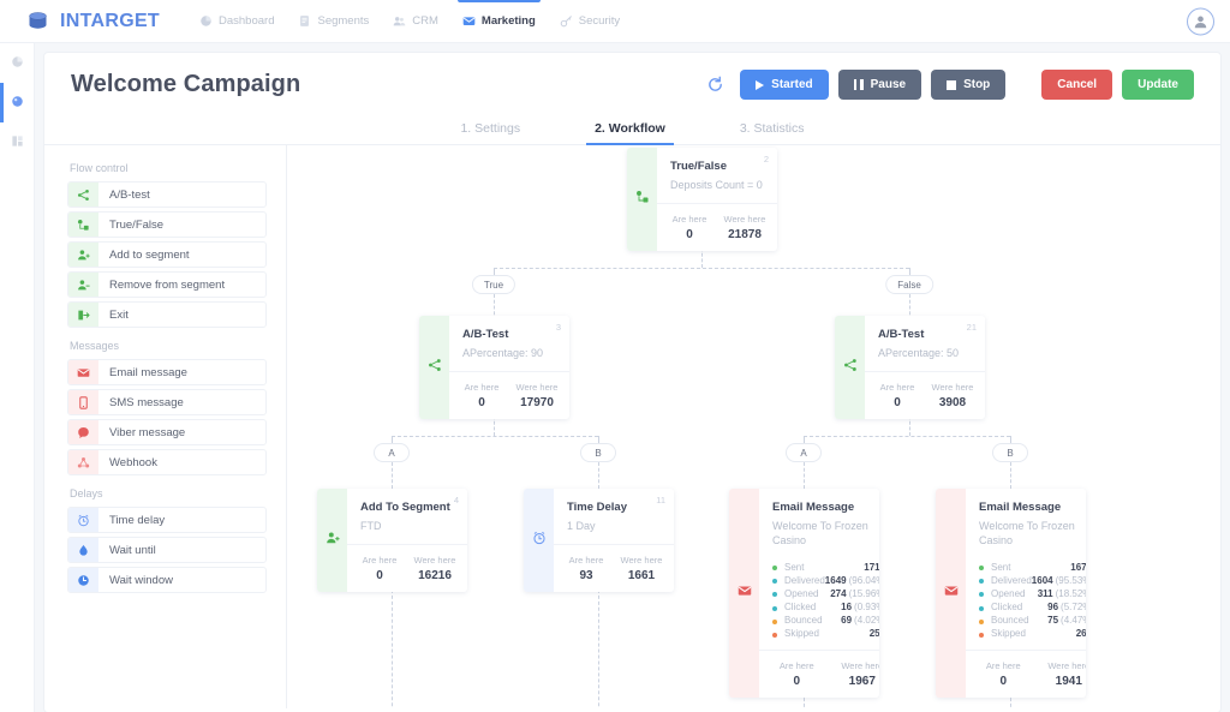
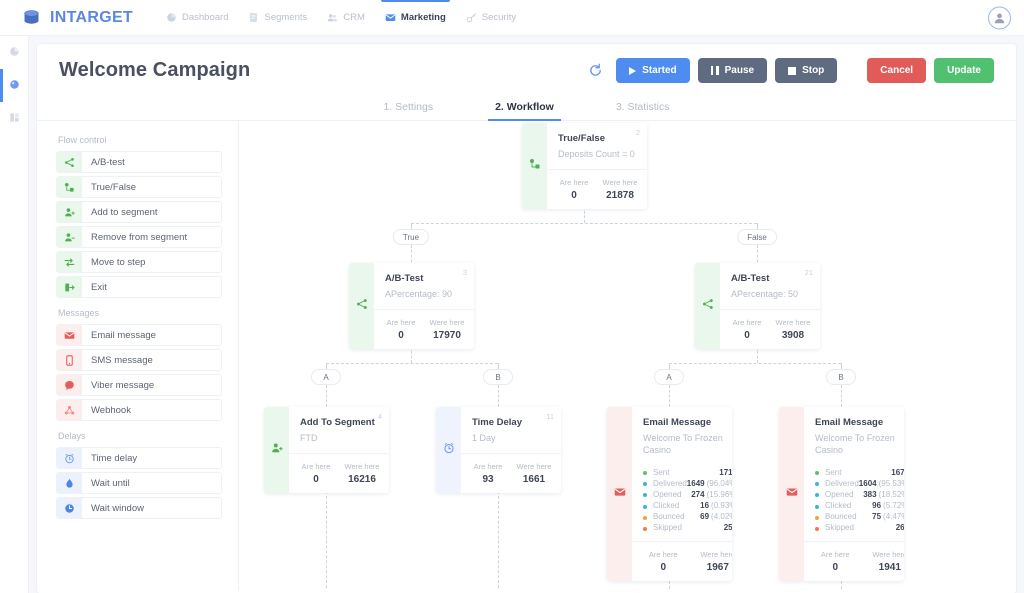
  INTARGET
  Dashboard
  Segments
  CRM
  Marketing
  Security
  Welcome Campaign
  Started
  Pause
  Stop
  Cancel
  Update
  1. Settings
  2. Workflow
  3. Statistics
  Flow control
  A/B-test
  True/False
  Add to segment
  Remove from segment
+ Move to step
  Exit
  Messages
  Email message
  SMS message
  Viber message
  Webhook
  Delays
  Time delay
  Wait until
  Wait window
  True
  False
  A
  B
  A
  B
  2
  True/False
  Deposits Count = 0
  Are here
  0
  Were here
  21878
  3
  A/B-Test
  APercentage: 90
  Are here
  0
  Were here
  17970
  21
  A/B-Test
  APercentage: 50
  Are here
  0
  Were here
  3908
  4
  Add To Segment
  FTD
  Are here
  0
  Were here
  16216
  11
  Time Delay
  1 Day
  Are here
  93
  Were here
  1661
  Email Message
  Welcome To Frozen Casino
  Sent
  171
  Delivered
  1649
  (96.04
  Opened
  274
  (15.96
  Clicked
  16
  (0.93
  Bounced
  69
  (4.02
  Skipped
  Are here
  0
  Were her
  1967
  Email Message
  Welcome To Frozen Casino
  Sent
  167
  Delivered
  1604
  (95.53
  Opened
- 311
+ 383
  (18.52
  Clicked
  96
  (5.72
  Bounced
  75
  (4.47
  Skipped
  Are here
  0
  Were her
  1941
